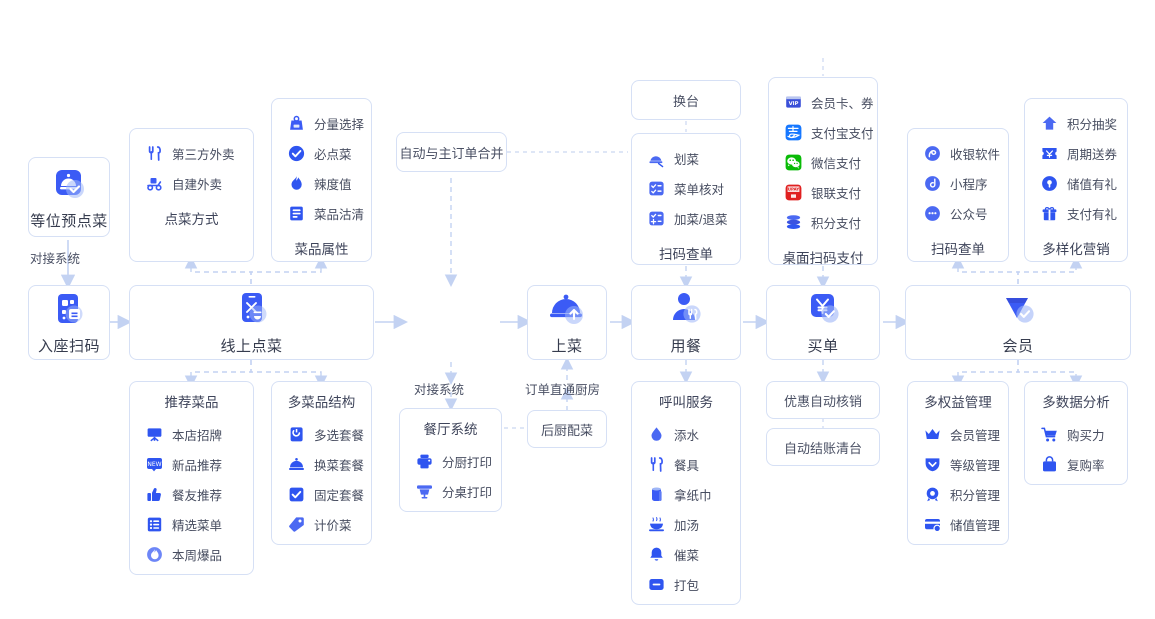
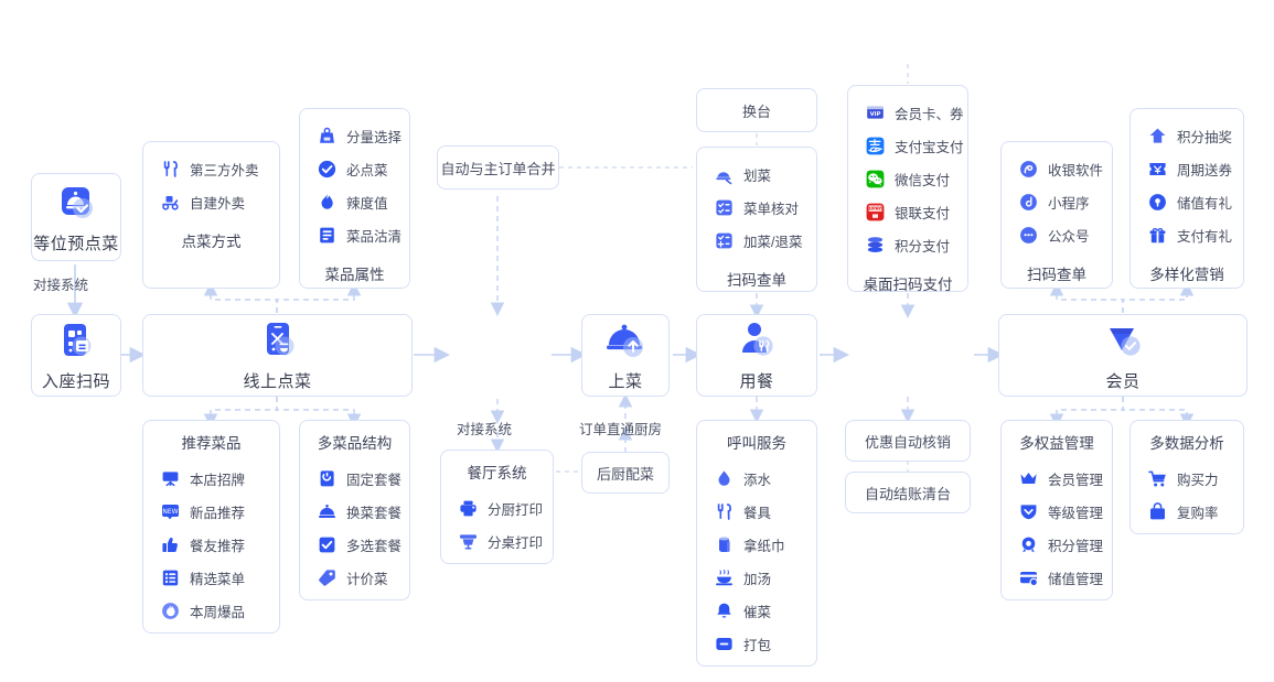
  等位预点菜
  对接系统
  入座扫码
  第三方外卖
  自建外卖
  点菜方式
  分量选择
  必点菜
  辣度值
  菜品沽清
  菜品属性
  线上点菜
  推荐菜品
  本店招牌
  新品推荐
  餐友推荐
  精选菜单
  本周爆品
  多菜品结构
- 多选套餐
+ 固定套餐
  换菜套餐
- 固定套餐
+ 多选套餐
  计价菜
  自动与主订单合并
  对接系统
  餐厅系统
  分厨打印
  分桌打印
  上菜
  订单直通厨房
  后厨配菜
  换台
  划菜
  菜单核对
  加菜/退菜
  扫码查单
  用餐
  呼叫服务
  添水
  餐具
  拿纸巾
  加汤
  催菜
  打包
  会员卡、券
  支付宝支付
  微信支付
  银联支付
  积分支付
  桌面扫码支付
- 买单
  优惠自动核销
  自动结账清台
  收银软件
  小程序
  公众号
  扫码查单
  积分抽奖
  周期送券
  储值有礼
  支付有礼
  多样化营销
  会员
  多权益管理
  会员管理
  等级管理
  积分管理
  储值管理
  多数据分析
  购买力
  复购率
